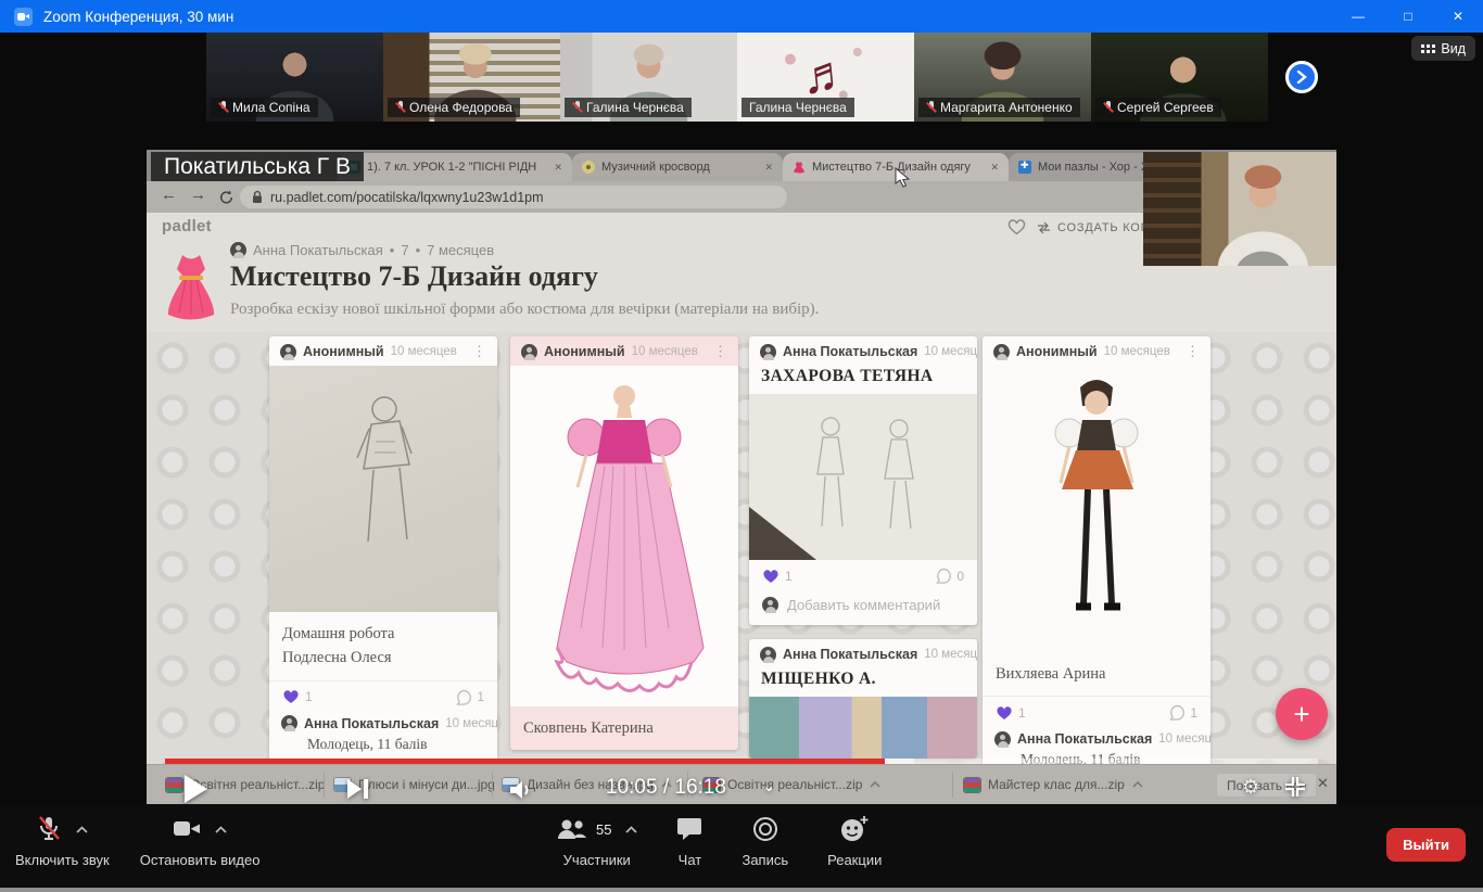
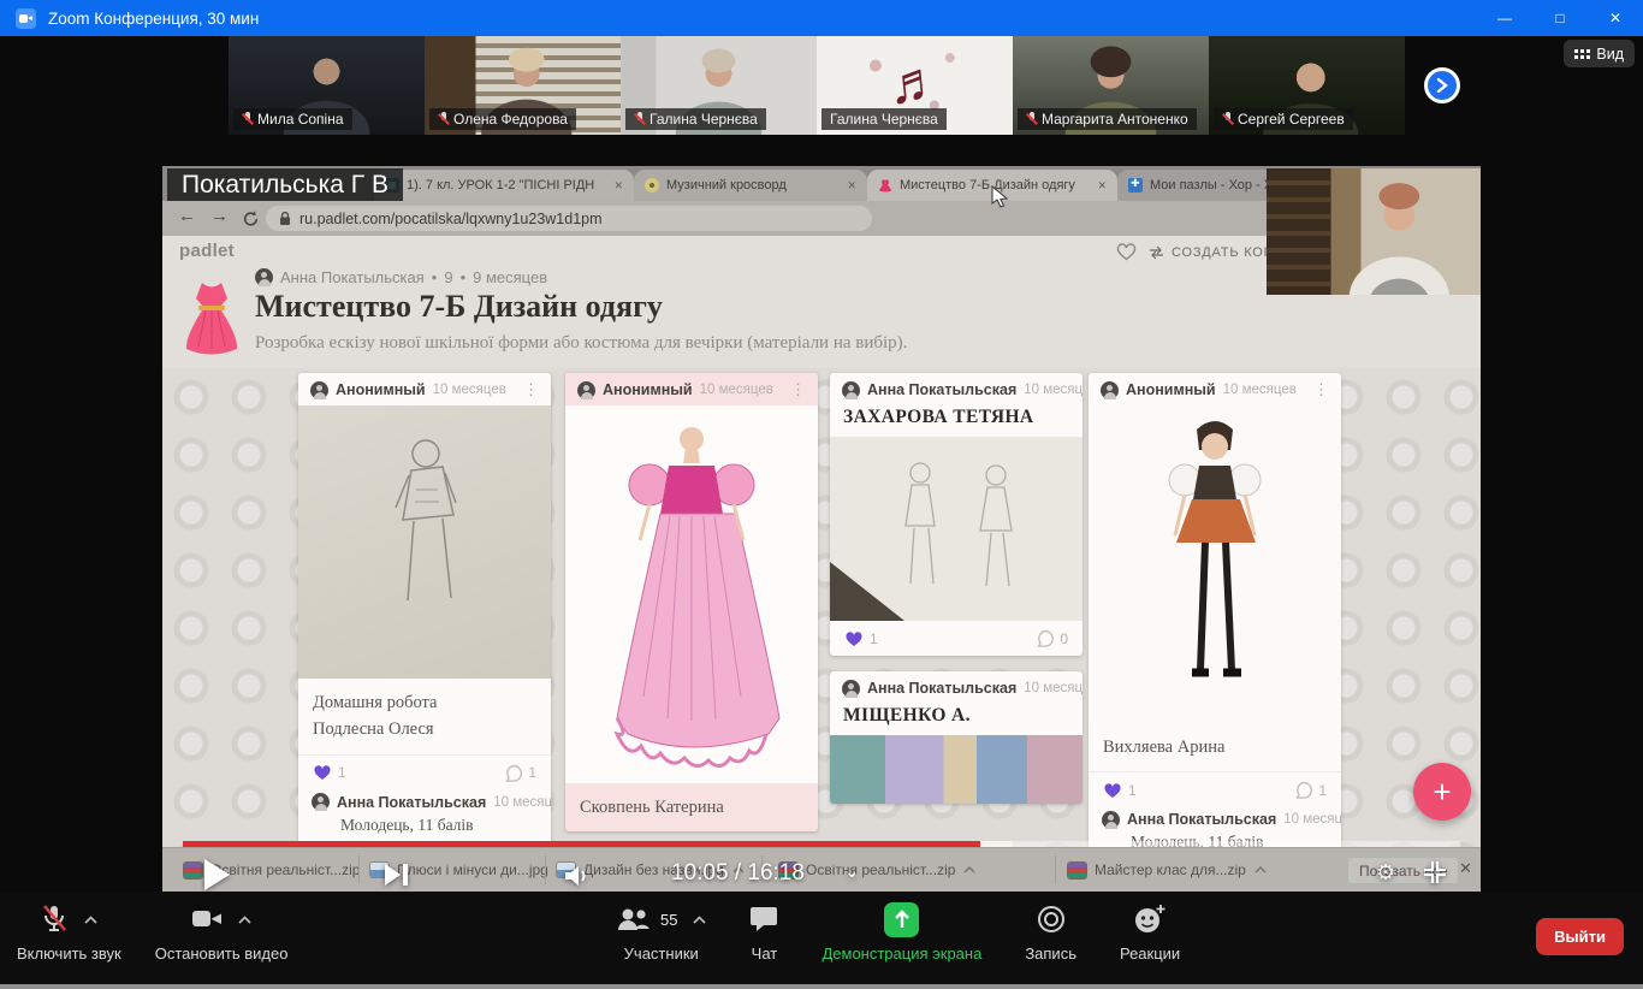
  Zoom Конференция, 30 мин
  —
  □
  ✕
  Мила Сопіна
  Олена Федорова
  Галина Чернєва
  Галина Чернєва
  Маргарита Антоненко
  Сергей Сергеев
  Вид
  1). 7 кл. УРОК 1-2 "ПІСНІ РІДН
  ✕
  Музичний кросворд
  ✕
  Мистецтво 7-Б Дизайн одягу
  ✕
  Мои пазлы - Хор -
  Покатильська Г В
  ←
  →
  ru.padlet.com/pocatilska/lqxwny1u23w1d1pm
  padlet
  СОЗДАТЬ КО
  Анна Покатыльская
  •
- 7
+ 9
  •
- 7 месяцев
+ 9 месяцев
  Мистецтво 7-Б Дизайн одягу
  Розробка ескізу нової шкільної форми або костюма для вечірки (матеріали на вибір).
  Анонимный
  10 месяцев
  ⋮
  Домашня робота
  Подлесна Олеся
  1
  1
  Анна Покатыльская
  10 месяц
  Молодець, 11 балів
  Анонимный
  10 месяцев
  ⋮
  Сковпень Катерина
  Анна Покатыльская
  10 месяц
  ЗАХАРОВА ТЕТЯНА
  1
  0
- Добавить комментарий
  Анна Покатыльская
  10 месяц
  МІЩЕНКО А.
  Анонимный
  10 месяцев
  ⋮
  Вихляева Арина
  1
  1
  Анна Покатыльская
  10 месяц
  Молодець, 11 балів
  +
  Освітня реальніст...zip
  люси і мінуси ди...jp
  Дизайн без назви.jpg
  Освітня реальніст...zip
  Майстер клас для...zip
  Показатьс
  ✕
  10:05 / 16:18
  ⌄
  ⚙
  Включить звук
  Остановить видео
  55
  Участники
  Чат
+ Демонстрация экрана
  Запись
  Реакции
  Выйти
